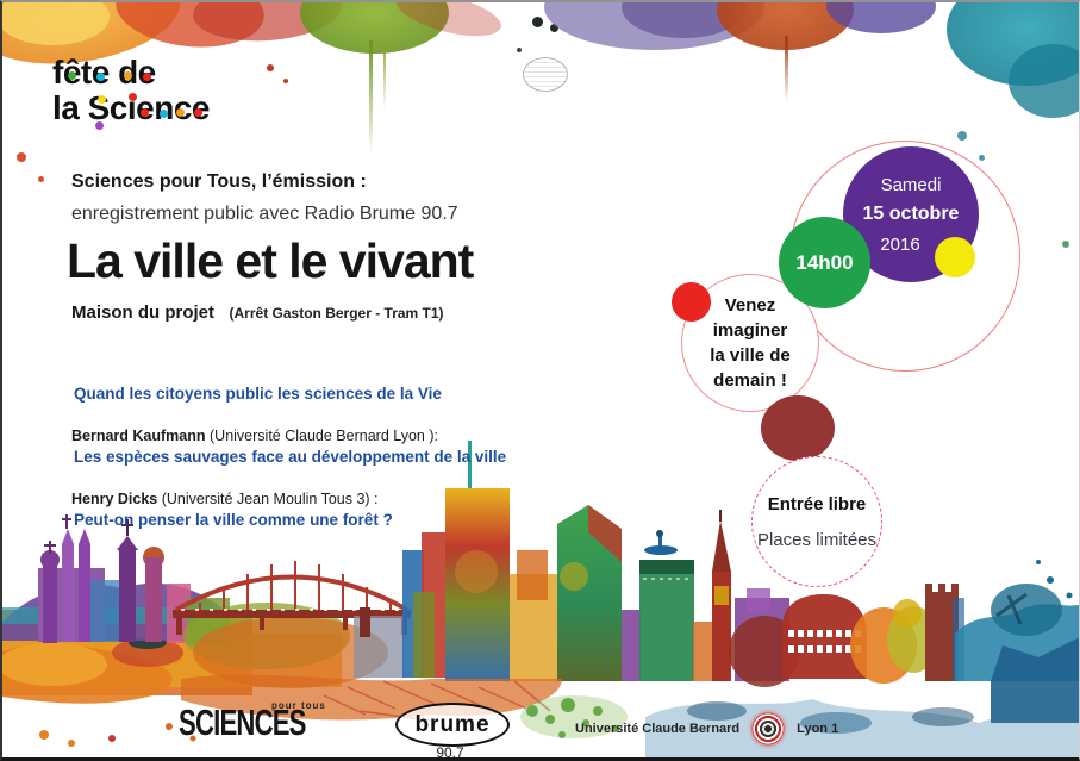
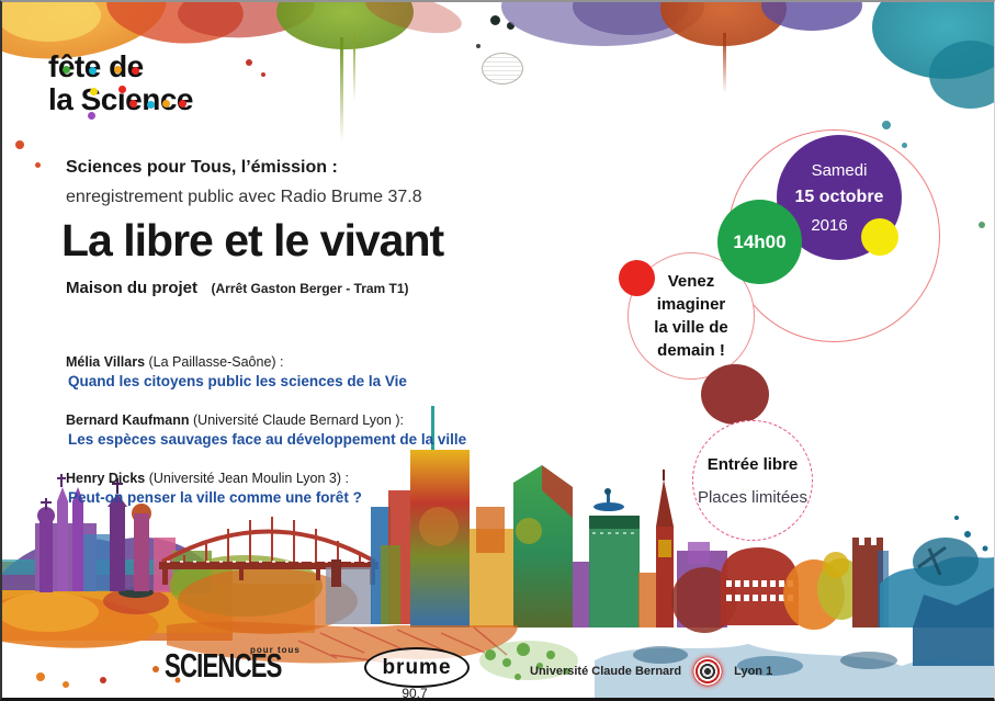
  la Scince
  Sciences pour Tous, l’émission :
- enregistrement public avec Radio Brume 90.7
+ enregistrement public avec Radio Brume 37.8
- La ville et le vivant
+ La libre et le vivant
  Maison du projet (Arrêt Gaston Berger - Tram T1)
+ Mélia Villars (La Paillasse-Saône) :
  Quand les citoyens public les sciences de la Vie
  Bernard Kaufmann (Université Claude Bernard Lyon ):
  Les espèces sauvages face au développement de la ville
- Henry Dicks (Université Jean Moulin Tous 3) :
+ Henry Dicks (Université Jean Moulin Lyon 3) :
  Peut-on penser la ville comme une forêt ?
  Samedi
  15 octobre
  2016
  14h00
  Venez
  imaginer
  la ville de
  demain !
  Entrée libre
  Places limitées
  SCIENCES
  pour tous
  brume
  90.7
  Université Claude Bernard
  Lyon 1
